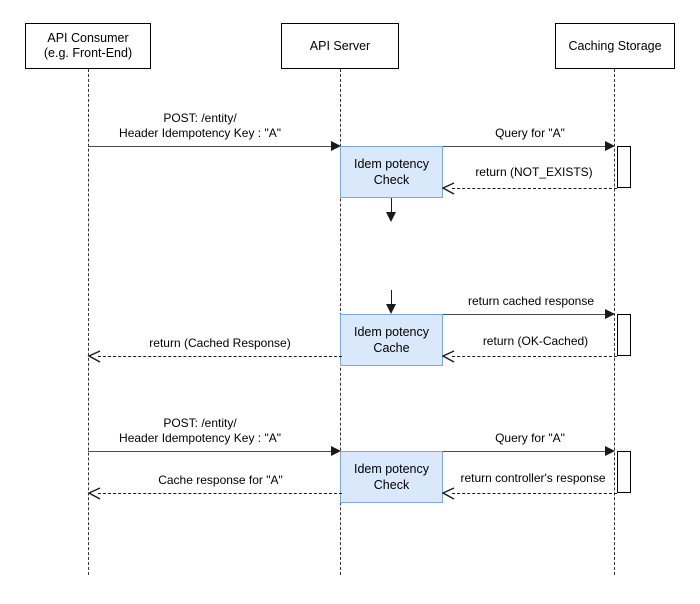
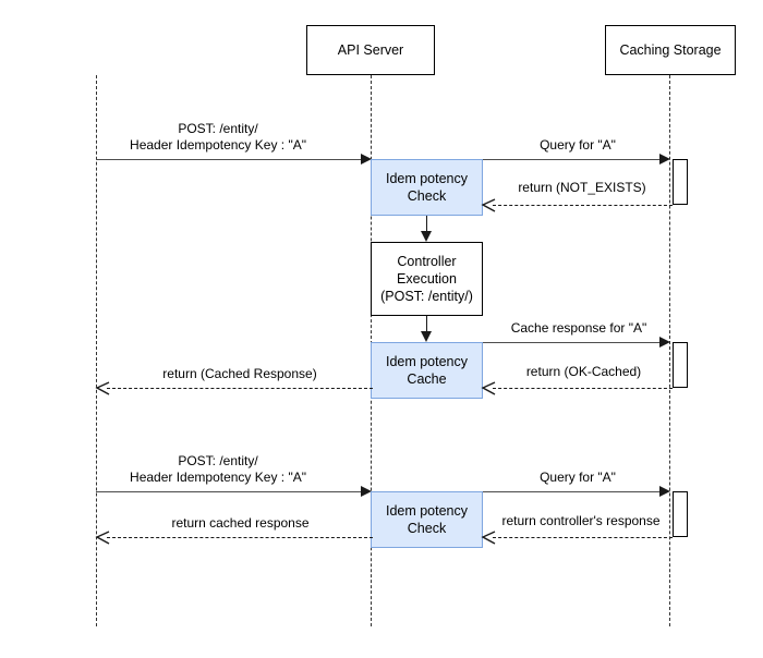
- API Consumer
- (e.g. Front-End)
  API Server
  Caching Storage
  POST: /entity/
  Header Idempotency Key : "A"
  Idem potency
  Check
  Query for "A"
  return (NOT_EXISTS)
+ Controller
+ Execution
+ (POST: /entity/)
  Idem potency
  Cache
- return cached response
+ Cache response for "A"
  return (OK-Cached)
  return (Cached Response)
  POST: /entity/
  Header Idempotency Key : "A"
  Idem potency
  Check
  Query for "A"
  return controller's response
- Cache response for "A"
+ return cached response
